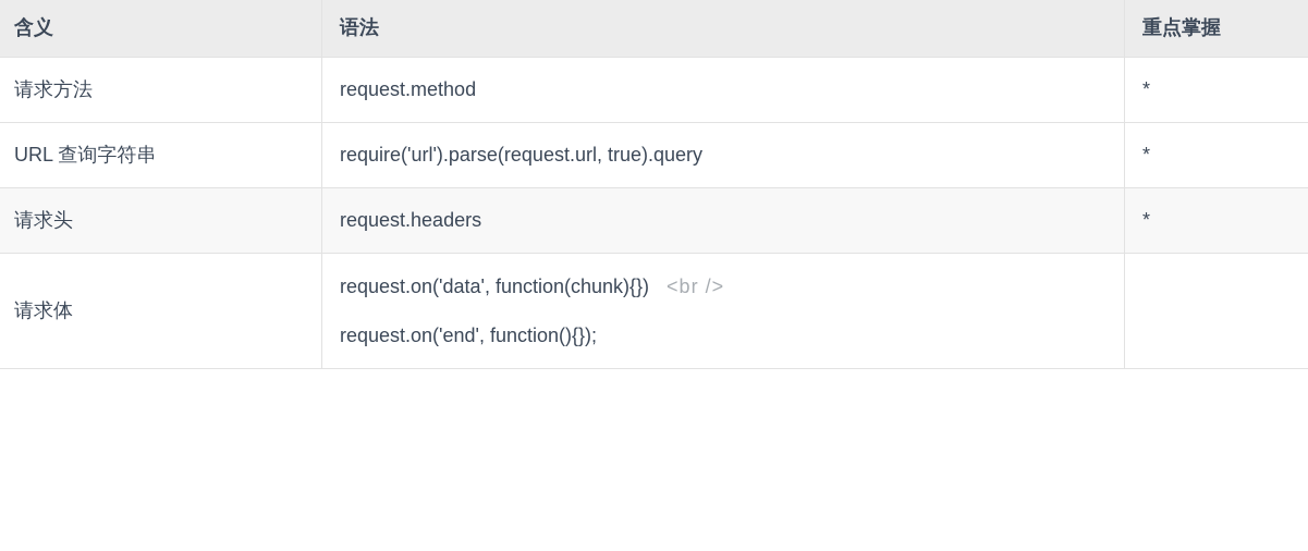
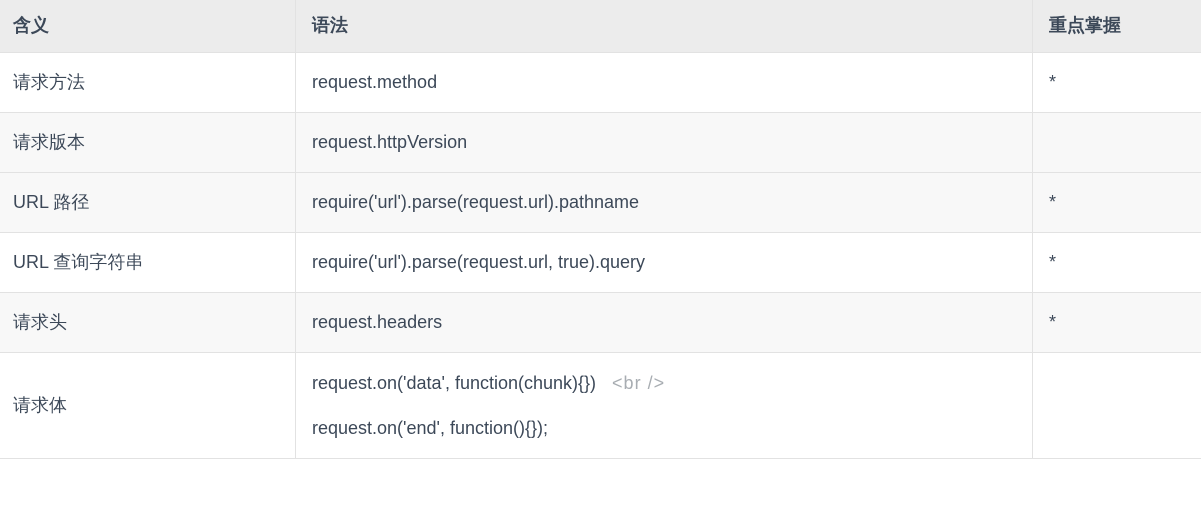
  含义	语法	重点掌握
  请求方法	request.method	*
+ 请求版本	request.httpVersion
+ URL 路径	require('url').parse(request.url).pathname	*
  URL 查询字符串	require('url').parse(request.url, true).query	*
  请求头	request.headers	*
  请求体	request.on('data', function(chunk){}) <br /> request.on('end', function(){});
